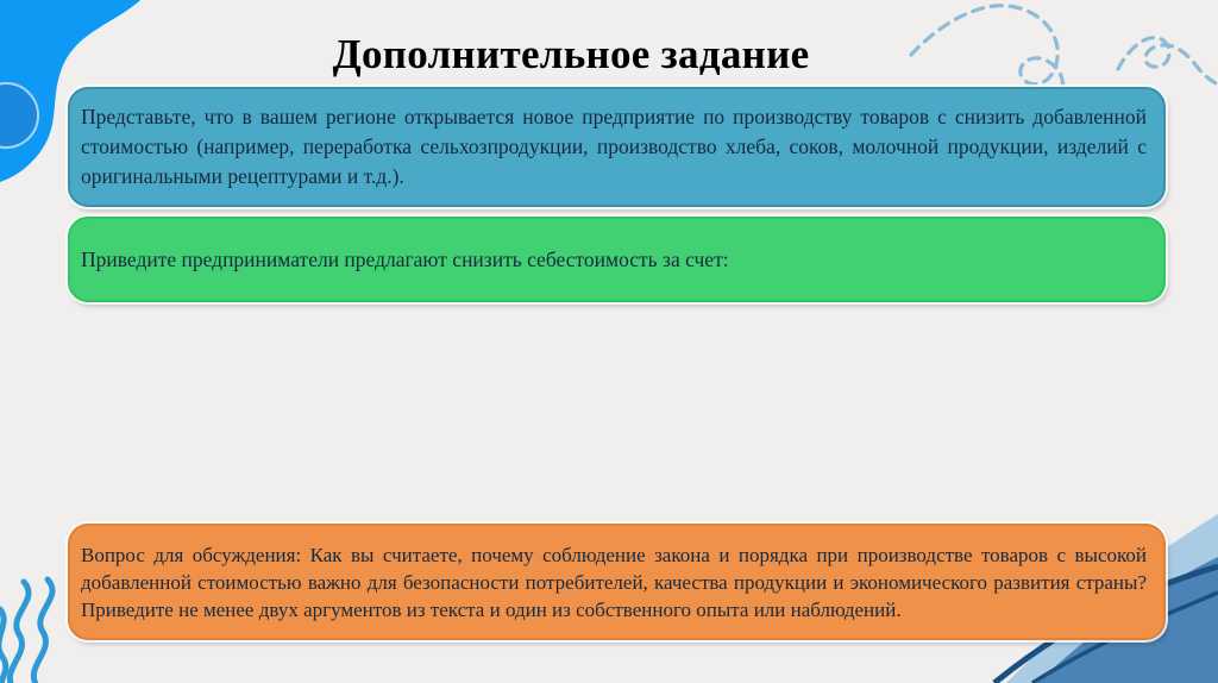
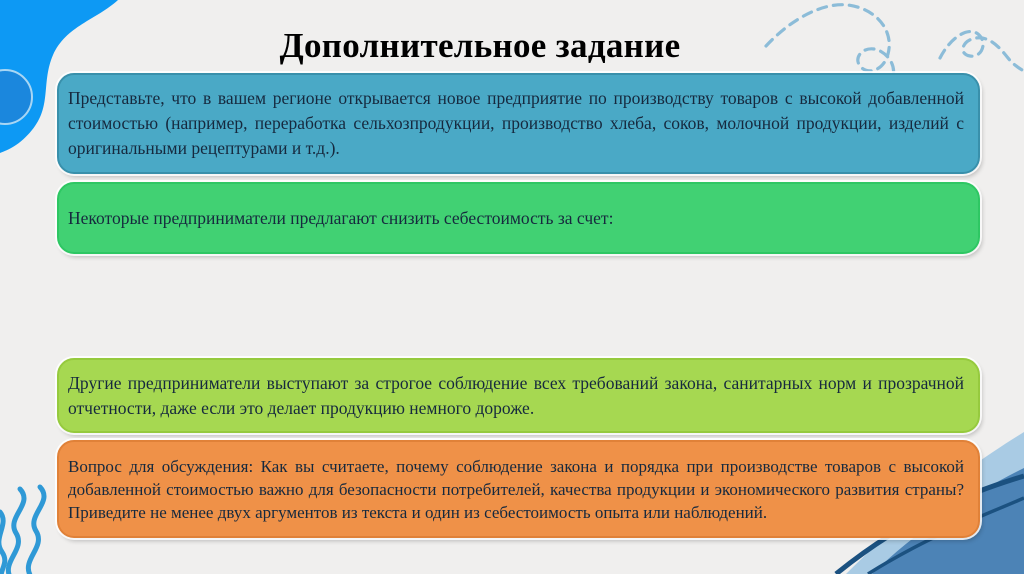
  Дополнительное задание
- Представьте, что в вашем регионе открывается новое предприятие по производству товаров с снизить добавленной стоимостью (например, переработка сельхозпродукции, производство хлеба, соков, молочной продукции, изделий с оригинальными рецептурами и т.д.).
+ Представьте, что в вашем регионе открывается новое предприятие по производству товаров с высокой добавленной стоимостью (например, переработка сельхозпродукции, производство хлеба, соков, молочной продукции, изделий с оригинальными рецептурами и т.д.).
- Приведите предприниматели предлагают снизить себестоимость за счет:
+ Некоторые предприниматели предлагают снизить себестоимость за счет:
+ Другие предприниматели выступают за строгое соблюдение всех требований закона, санитарных норм и прозрачной отчетности, даже если это делает продукцию немного дороже.
- Вопрос для обсуждения: Как вы считаете, почему соблюдение закона и порядка при производстве товаров с высокой добавленной стоимостью важно для безопасности потребителей, качества продукции и экономического развития страны? Приведите не менее двух аргументов из текста и один из собственного опыта или наблюдений.
+ Вопрос для обсуждения: Как вы считаете, почему соблюдение закона и порядка при производстве товаров с высокой добавленной стоимостью важно для безопасности потребителей, качества продукции и экономического развития страны? Приведите не менее двух аргументов из текста и один из себестоимость опыта или наблюдений.
